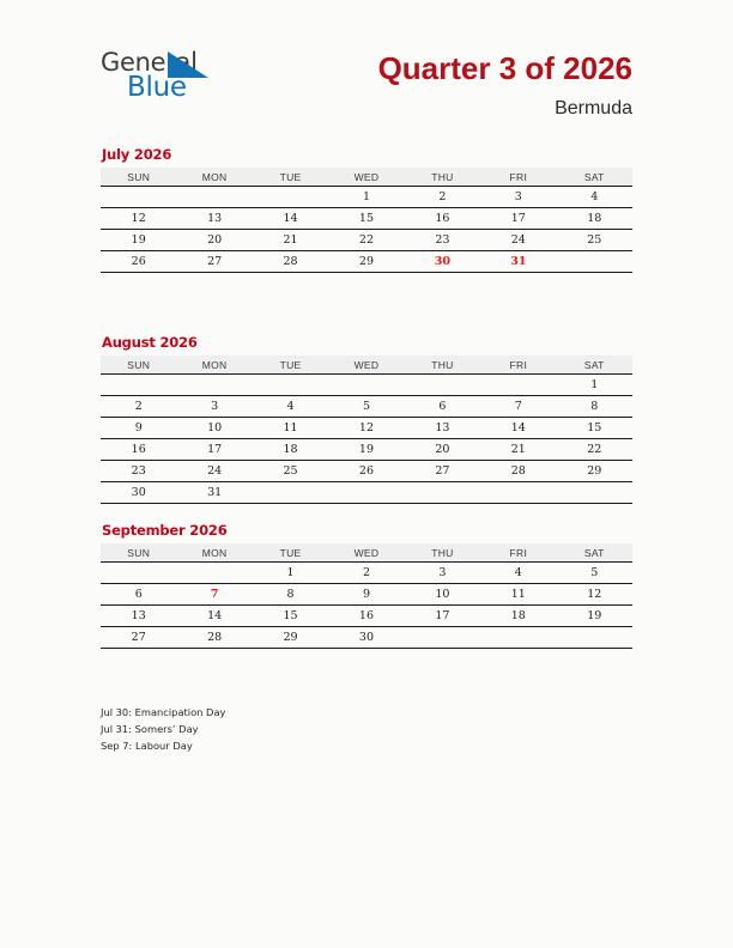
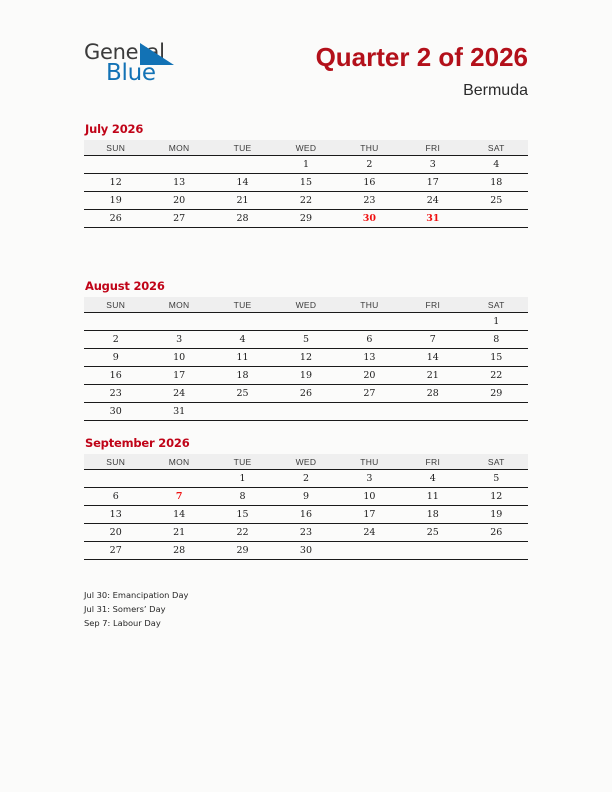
  Genel
  Blue
- Quarter 3 of 2026
+ Quarter 2 of 2026
  Bermuda
  July 2026
  SUN	MON	TUE	WED	THU	FRI	SAT
  			1	2	3	4
  12	13	14	15	16	17	18
  19	20	21	22	23	24	25
  26	27	28	29	30	31
  August 2026
  SUN	MON	TUE	WED	THU	FRI	SAT
  						1
  2	3	4	5	6	7	8
  9	10	11	12	13	14	15
  16	17	18	19	20	21	22
  23	24	25	26	27	28	29
  30	31
  September 2026
  SUN	MON	TUE	WED	THU	FRI	SAT
  		1	2	3	4	5
  6	7	8	9	10	11	12
  13	14	15	16	17	18	19
+ 20	21	22	23	24	25	26
  27	28	29	30
  Jul 30: Emancipation Day
  Jul 31: Somers’ Day
  Sep 7: Labour Day
